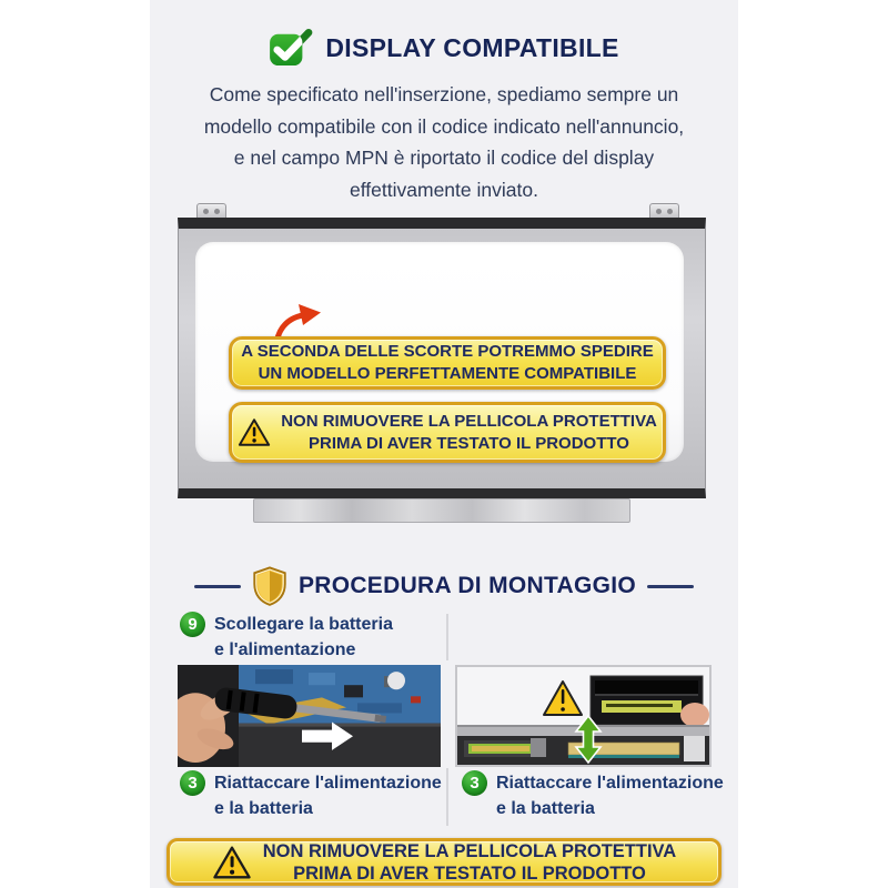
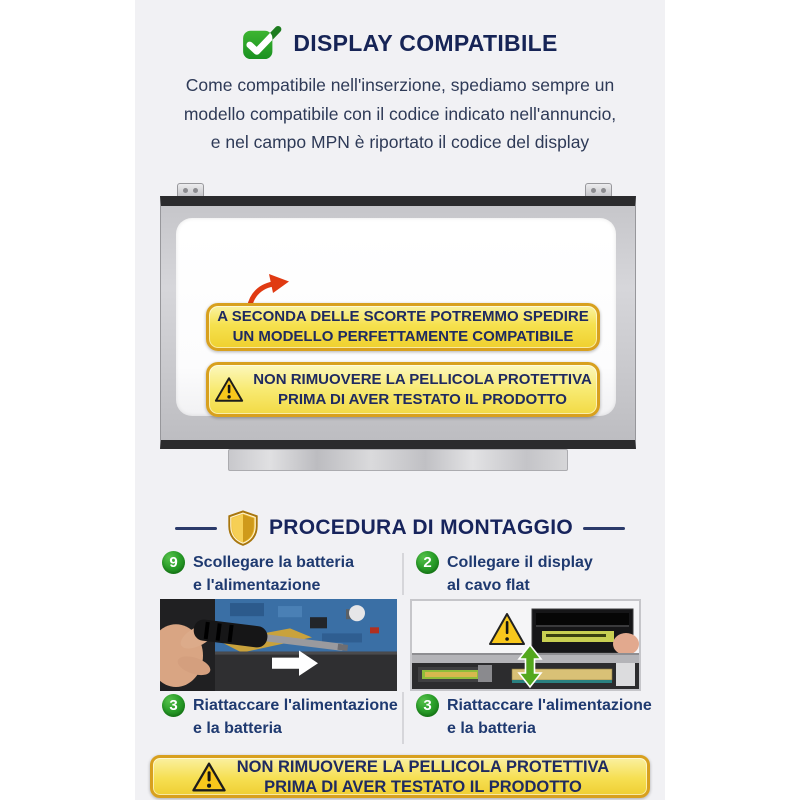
  DISPLAY COMPATIBILE
- Come specificato nell'inserzione, spediamo sempre un
+ Come compatibile nell'inserzione, spediamo sempre un
  modello compatibile con il codice indicato nell'annuncio,
  e nel campo MPN è riportato il codice del display
- effettivamente inviato.
  A SECONDA DELLE SCORTE POTREMMO SPEDIRE
  UN MODELLO PERFETTAMENTE COMPATIBILE
  NON RIMUOVERE LA PELLICOLA PROTETTIVA
  PRIMA DI AVER TESTATO IL PRODOTTO
  PROCEDURA DI MONTAGGIO
  9
  Scollegare la batteria
  e l'alimentazione
+ 2
+ Collegare il display
+ al cavo flat
  3
  Riattaccare l'alimentazione
  e la batteria
  3
  Riattaccare l'alimentazione
  e la batteria
  NON RIMUOVERE LA PELLICOLA PROTETTIVA
  PRIMA DI AVER TESTATO IL PRODOTTO
